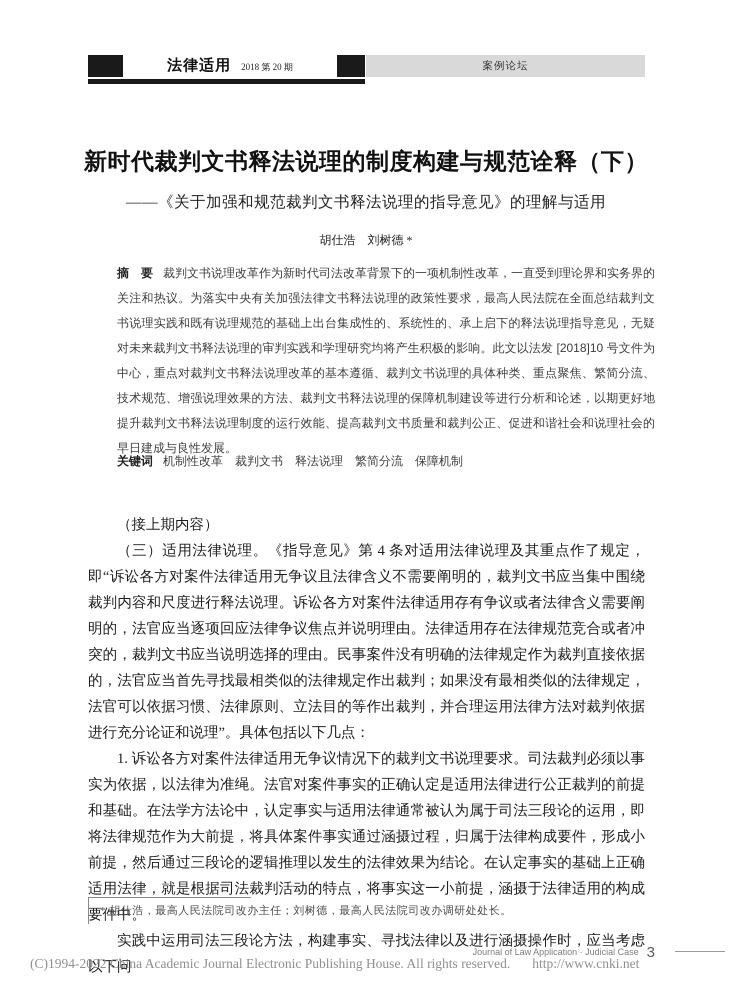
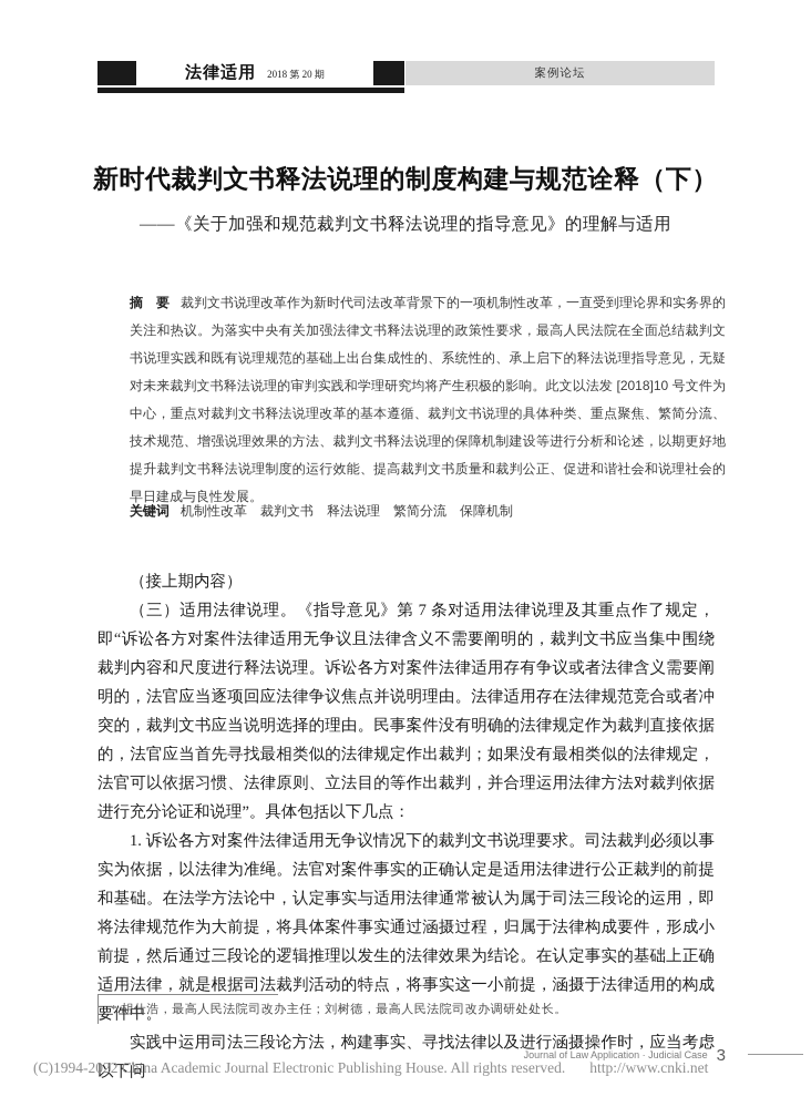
  法律适用 2018 第 20 期
  案例论坛
  新时代裁判文书释法说理的制度构建与规范诠释（下）
  ——《关于加强和规范裁判文书释法说理的指导意见》的理解与适用
- 胡仕浩 刘树德 *
  摘 要 裁判文书说理改革作为新时代司法改革背景下的一项机制性改革，一直受到理论界和实务界的关注和热议。为落实中央有关加强法律文书释法说理的政策性要求，最高人民法院在全面总结裁判文书说理实践和既有说理规范的基础上出台集成性的、系统性的、承上启下的释法说理指导意见，无疑对未来裁判文书释法说理的审判实践和学理研究均将产生积极的影响。此文以法发 [2018]10 号文件为中心，重点对裁判文书释法说理改革的基本遵循、裁判文书说理的具体种类、重点聚焦、繁简分流、技术规范、增强说理效果的方法、裁判文书释法说理的保障机制建设等进行分析和论述，以期更好地提升裁判文书释法说理制度的运行效能、提高裁判文书质量和裁判公正、促进和谐社会和说理社会的早日建成与良性发展。
  关键词 机制性改革 裁判文书 释法说理 繁简分流 保障机制
  （接上期内容）
- （三）适用法律说理。《指导意见》第 4 条对适用法律说理及其重点作了规定，即“诉讼各方对案件法律适用无争议且法律含义不需要阐明的，裁判文书应当集中围绕裁判内容和尺度进行释法说理。诉讼各方对案件法律适用存有争议或者法律含义需要阐明的，法官应当逐项回应法律争议焦点并说明理由。法律适用存在法律规范竞合或者冲突的，裁判文书应当说明选择的理由。民事案件没有明确的法律规定作为裁判直接依据的，法官应当首先寻找最相类似的法律规定作出裁判；如果没有最相类似的法律规定，法官可以依据习惯、法律原则、立法目的等作出裁判，并合理运用法律方法对裁判依据进行充分论证和说理”。具体包括以下几点：
+ （三）适用法律说理。《指导意见》第 7 条对适用法律说理及其重点作了规定，即“诉讼各方对案件法律适用无争议且法律含义不需要阐明的，裁判文书应当集中围绕裁判内容和尺度进行释法说理。诉讼各方对案件法律适用存有争议或者法律含义需要阐明的，法官应当逐项回应法律争议焦点并说明理由。法律适用存在法律规范竞合或者冲突的，裁判文书应当说明选择的理由。民事案件没有明确的法律规定作为裁判直接依据的，法官应当首先寻找最相类似的法律规定作出裁判；如果没有最相类似的法律规定，法官可以依据习惯、法律原则、立法目的等作出裁判，并合理运用法律方法对裁判依据进行充分论证和说理”。具体包括以下几点：
  1. 诉讼各方对案件法律适用无争议情况下的裁判文书说理要求。司法裁判必须以事实为依据，以法律为准绳。法官对案件事实的正确认定是适用法律进行公正裁判的前提和基础。在法学方法论中，认定事实与适用法律通常被认为属于司法三段论的运用，即将法律规范作为大前提，将具体案件事实通过涵摄过程，归属于法律构成要件，形成小前提，然后通过三段论的逻辑推理以发生的法律效果为结论。在认定事实的基础上正确适用法律，就是根据司法裁判活动的特点，将事实这一小前提，涵摄于法律适用的构成要件中。
  实践中运用司法三段论方法，构建事实、寻找法律以及进行涵摄操作时，应当考虑以下问
  * 胡仕浩，最高人民法院司改办主任；刘树德，最高人民法院司改办调研处处长。
  Journal of Law Application · Judicial Case 3
  (C)1994-2022 China Academic Journal Electronic Publishing House. All rights reserved. http://www.cnki.net
